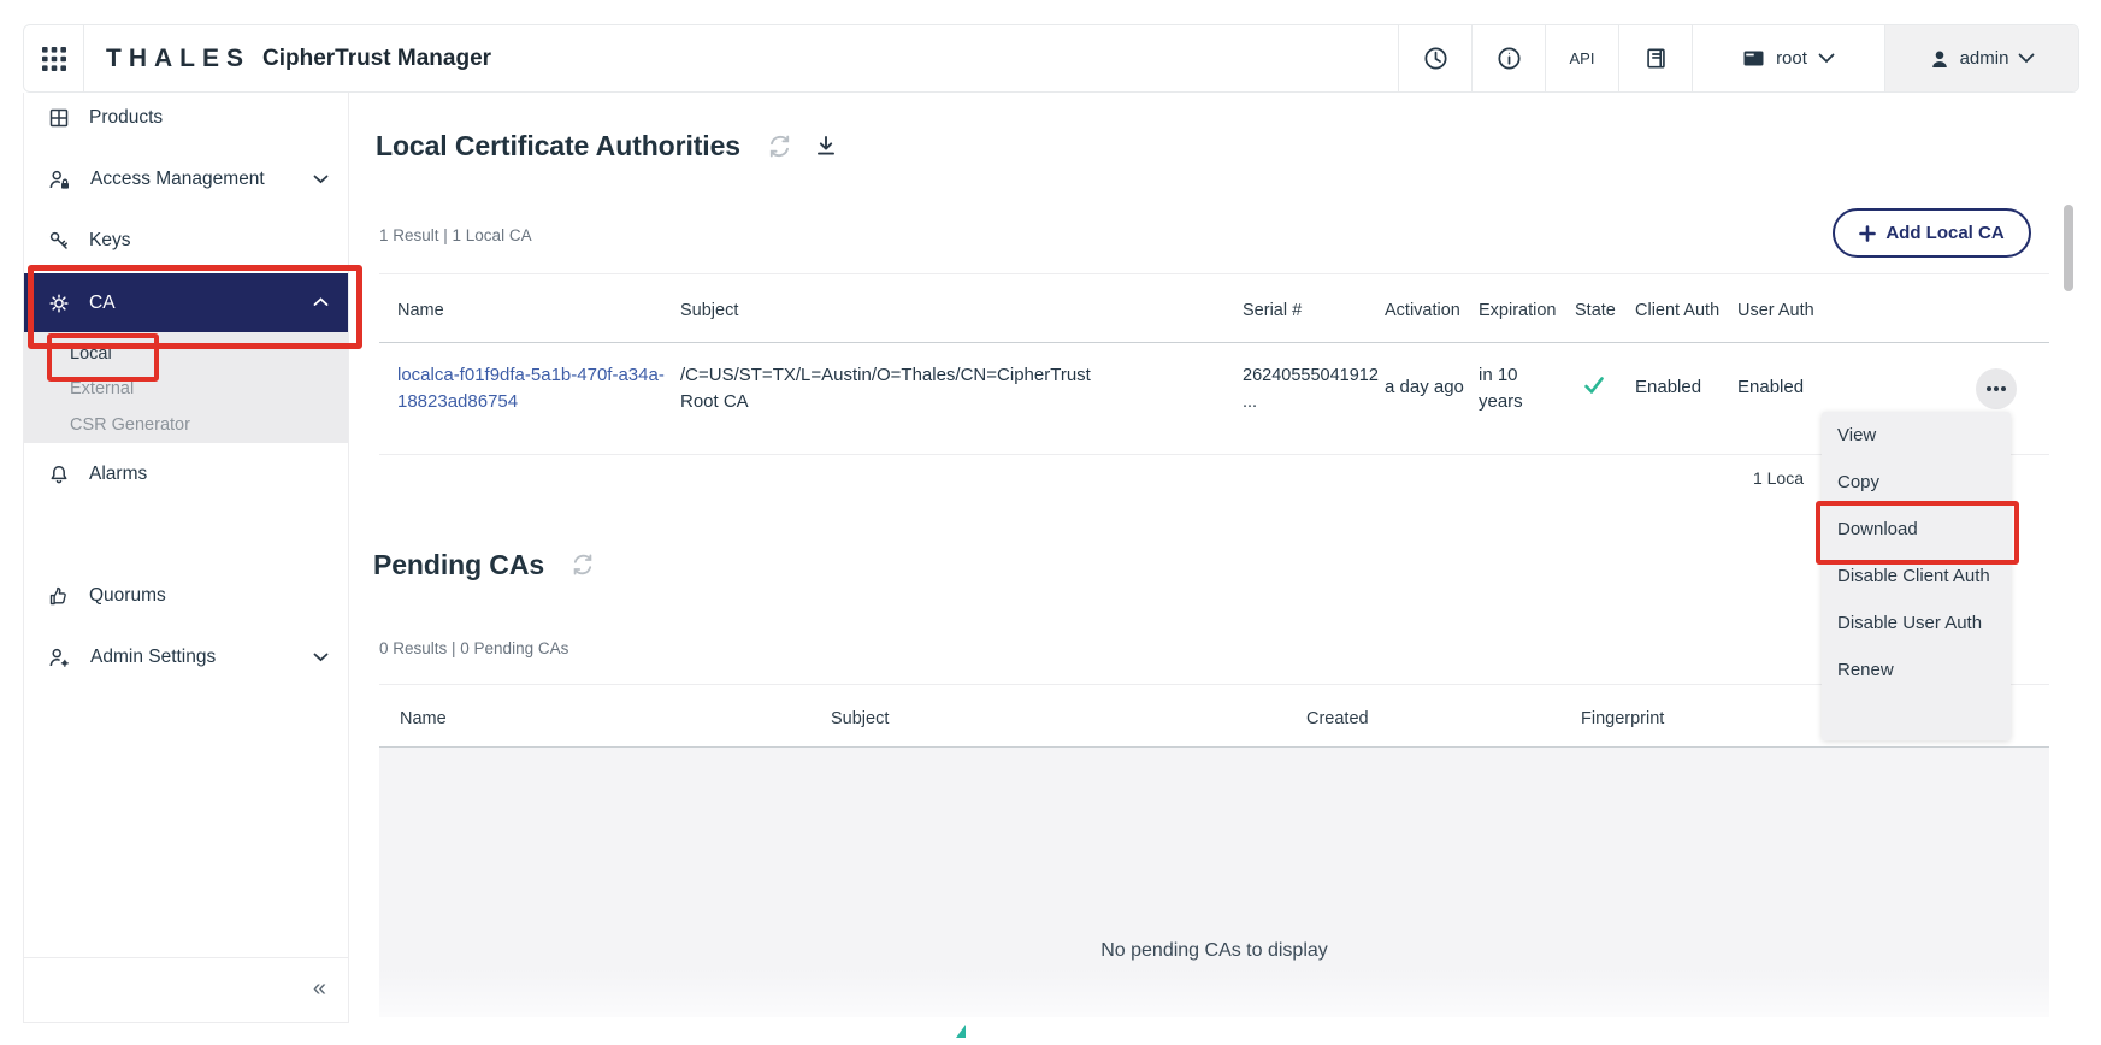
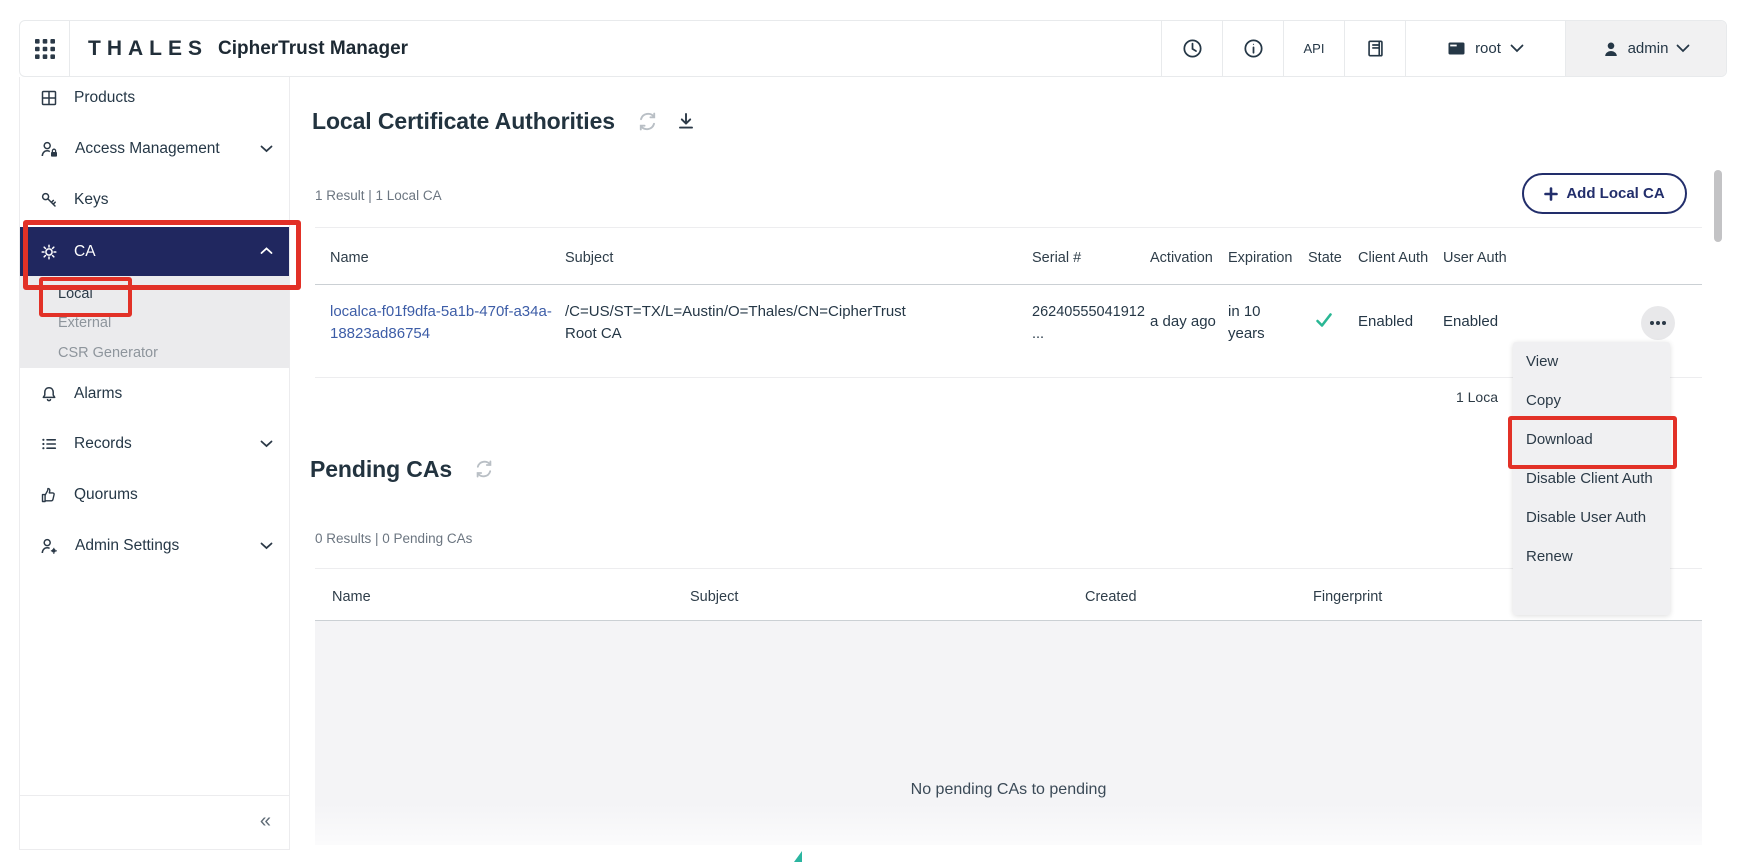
  THALES
  CipherTrust Manager
  API
  root
  admin
  Products
  Access Management
  Keys
  CA
  Local
  External
  CSR Generator
  Alarms
+ Records
  Quorums
  Admin Settings
  «
  Local Certificate Authorities
  1 Result | 1 Local CA
  Add Local CA
  Name
  Subject
  Serial #
  Activation
  Expiration
  State
  Client Auth
  User Auth
  localca-f01f9dfa-5a1b-470f-a34a-18823ad86754
  /C=US/ST=TX/L=Austin/O=Thales/CN=CipherTrust Root CA
  26240555041912 ...
  a day ago
  in 10 years
  Enabled
  Enabled
  1 Loca
  Pending CAs
  0 Results | 0 Pending CAs
  Name
  Subject
  Created
  Fingerprint
- No pending CAs to display
+ No pending CAs to pending
  View
  Copy
  Download
  Disable Client Auth
  Disable User Auth
  Renew
